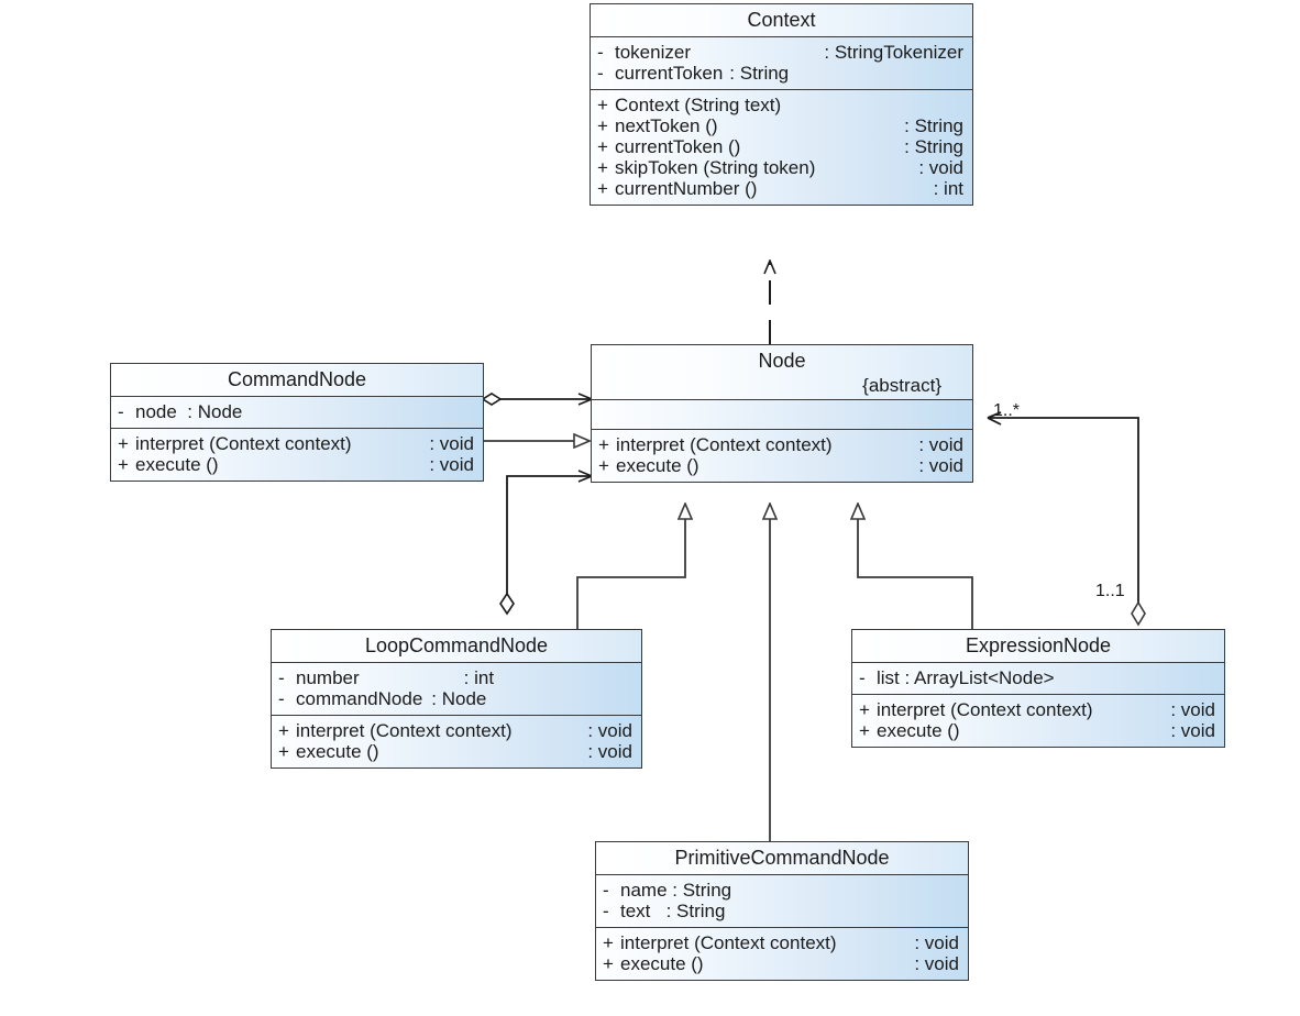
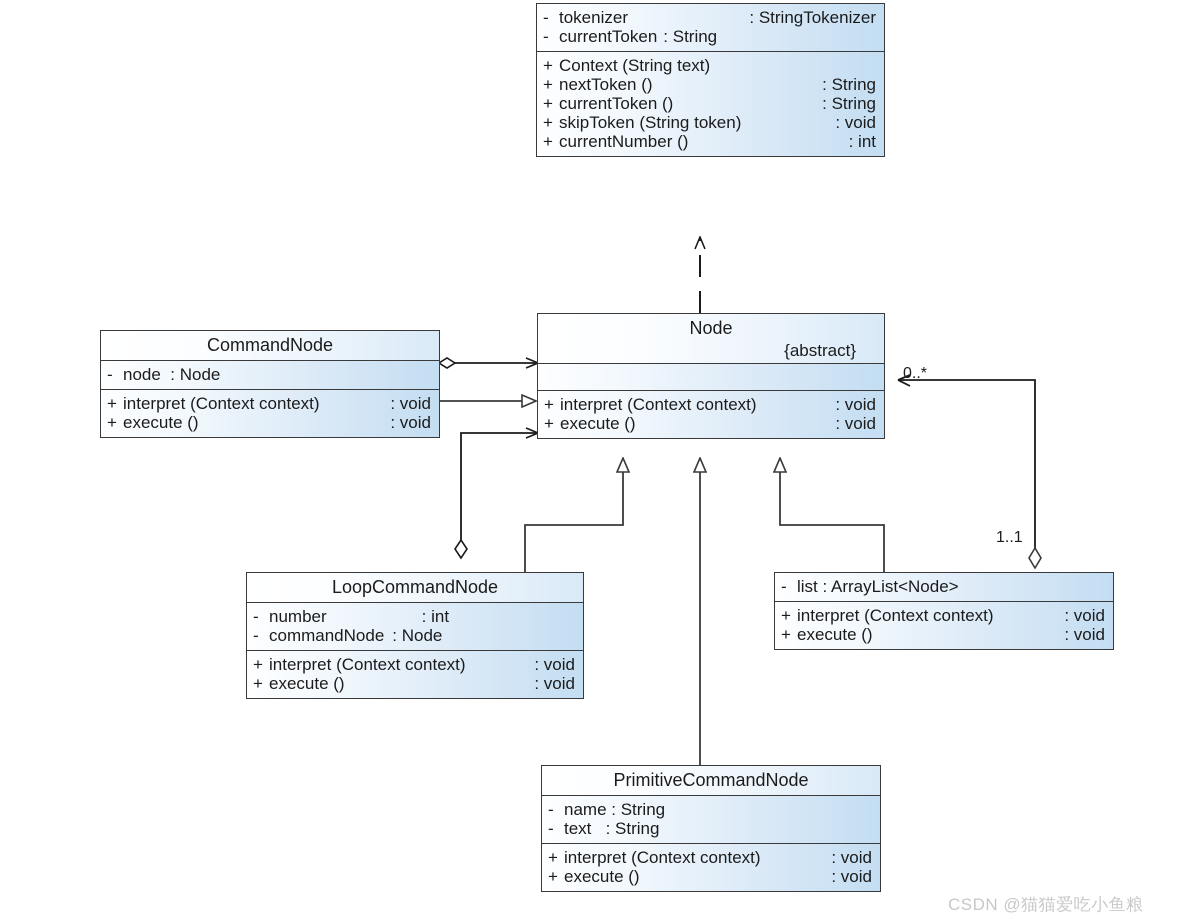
- Context
  -
  tokenizer
  : StringTokenizer
  -
  currentToken
  : String
  +
  Context (String text)
  +
  nextToken ()
  : String
  +
  currentToken ()
  : String
  +
  skipToken (String token)
  : void
  +
  currentNumber ()
  : int
  Node
  {abstract}
  +
  interpret (Context context)
  : void
  +
  execute ()
  : void
  CommandNode
  -
  node : Node
  +
  interpret (Context context)
  : void
  +
  execute ()
  : void
  LoopCommandNode
  -
  number
  : int
  -
  commandNode
  : Node
  +
  interpret (Context context)
  : void
  +
  execute ()
  : void
- ExpressionNode
  -
  list : ArrayList<Node>
  +
  interpret (Context context)
  : void
  +
  execute ()
  : void
  PrimitiveCommandNode
  -
  name : String
  -
  text : String
  +
  interpret (Context context)
  : void
  +
  execute ()
  : void
- 1..*
+ 0..*
  1..1
+ CSDN @猫猫爱吃小鱼粮
